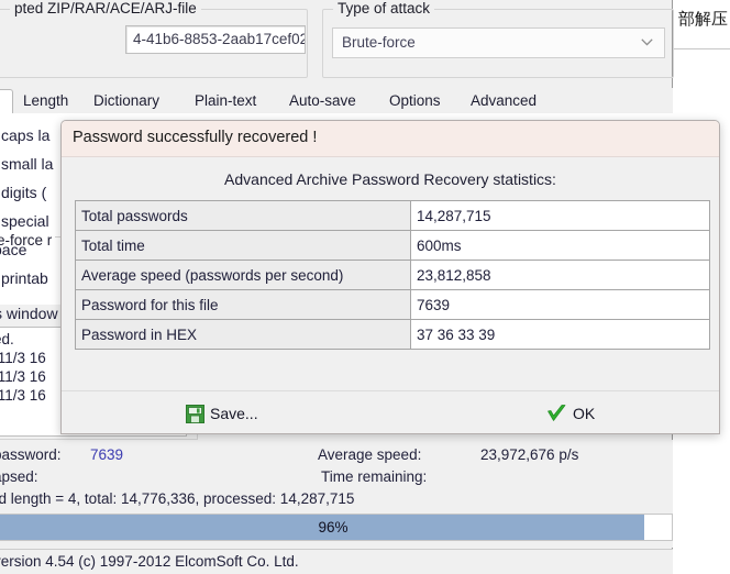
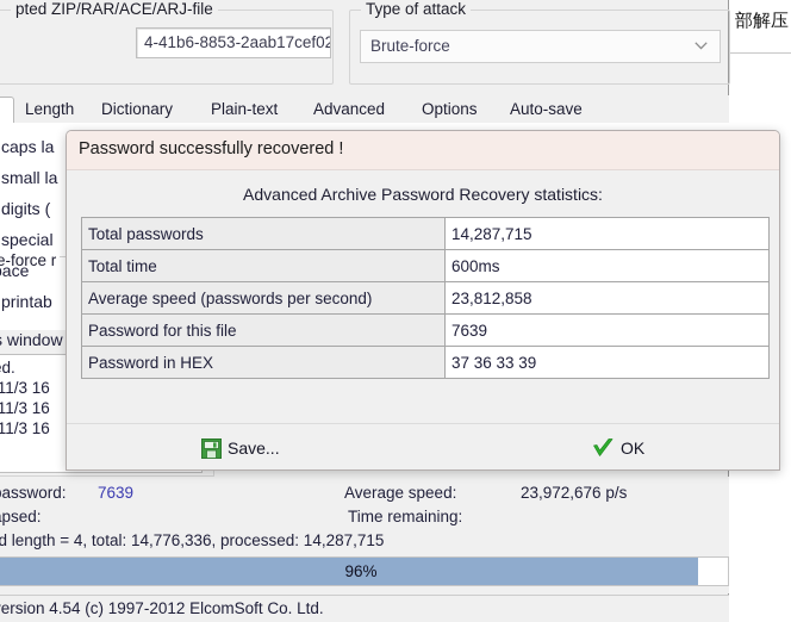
  pted ZIP/RAR/ACE/ARJ-file
  4-41b6-8853-2aab17cef02
  Type of attack
  Brute-force
  Length
  Dictionary
  Plain-text
- Auto-save
+ Advanced
  Options
- Advanced
+ Auto-save
  e-force r
  caps la
  small la
  digits (
  special
  ace
  printab
  window
  11/3 16
  11/3 16
  11/3 16
  assword:
  7639
  psed:
  Average speed:
  23,972,676 p/s
  Time remaining:
  d length = 4, total: 14,776,336, processed: 14,287,715
  96%
  ersion 4.54 (c) 1997-2012 ElcomSoft Co. Ltd.
  部解压
  Password successfully recovered !
  Advanced Archive Password Recovery statistics:
  Total passwords	14,287,715
  Total time	600ms
  Average speed (passwords per second)	23,812,858
  Password for this file	7639
  Password in HEX	37 36 33 39
  Save...
  OK
